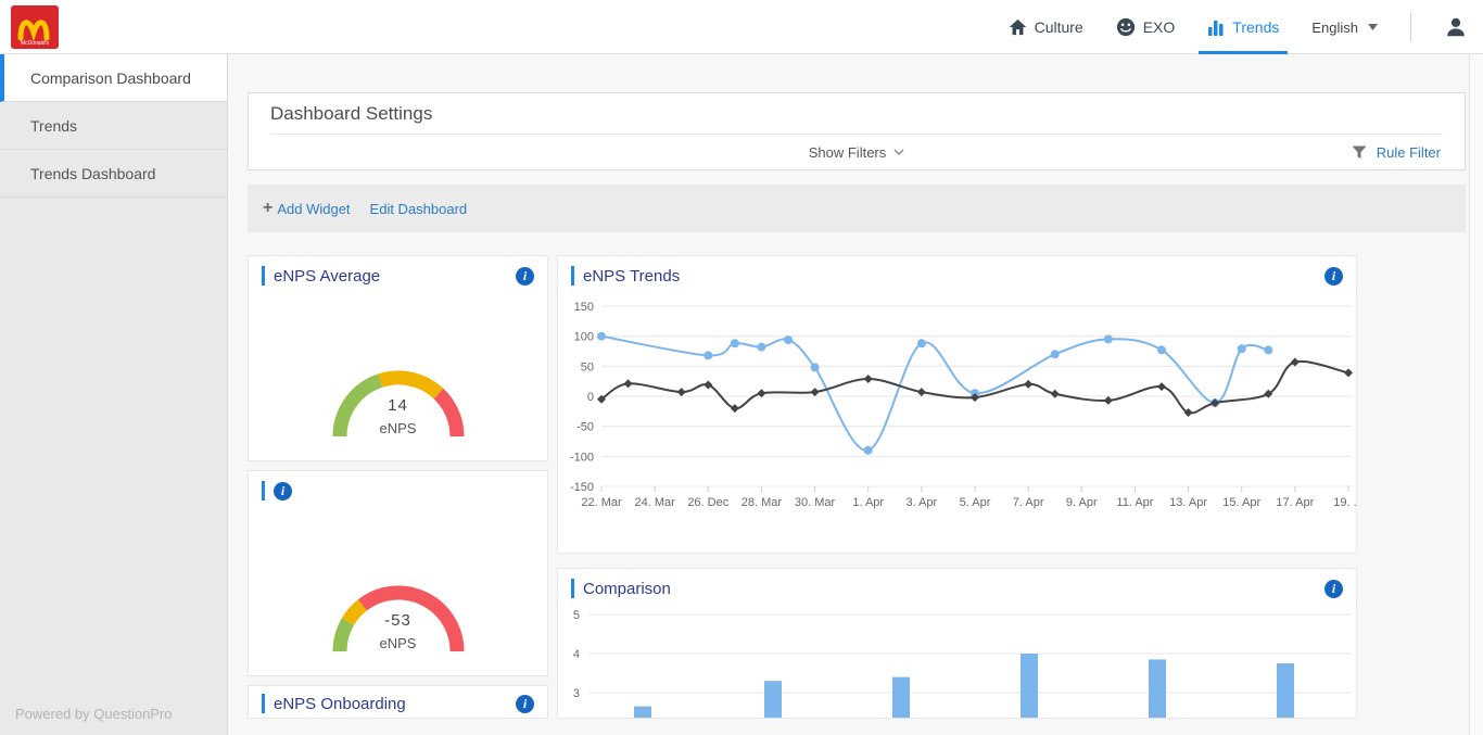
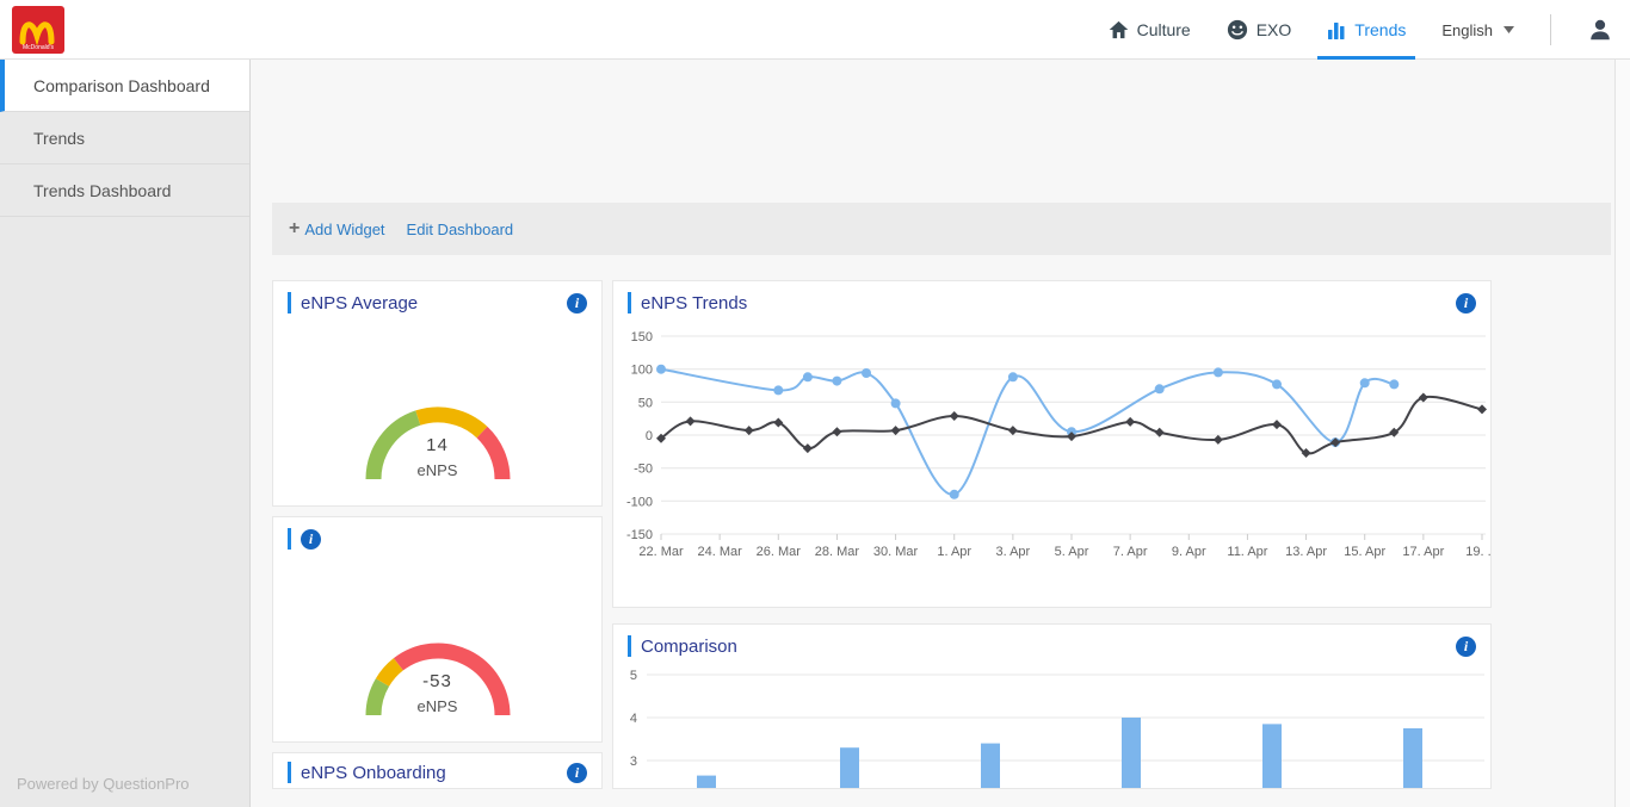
  Culture
  EXO
  Trends
  English
  Comparison Dashboard
  Trends
  Trends Dashboard
  Powered by QuestionPro
- Dashboard Settings
- Show Filters
- Rule Filter
  +
  Add Widget
  Edit Dashboard
  eNPS Average
  i
  14
  eNPS
  i
  -53
  eNPS
  eNPS Onboarding
  i
  eNPS Trends
  i
  150
  100
  50
  0
  -50
  -100
  -150
  22. Mar
  24. Mar
- 26. Dec
+ 26. Mar
  28. Mar
  30. Mar
  1. Apr
  3. Apr
  5. Apr
  7. Apr
  9. Apr
  11. Apr
  13. Apr
  15. Apr
  17. Apr
  Comparison
  i
  5
  4
  3
